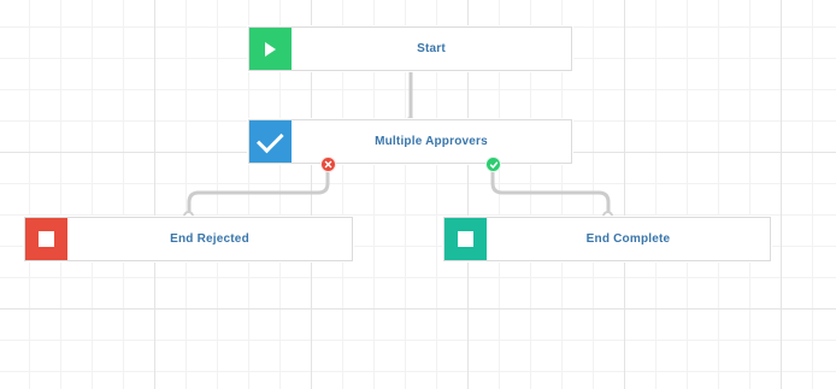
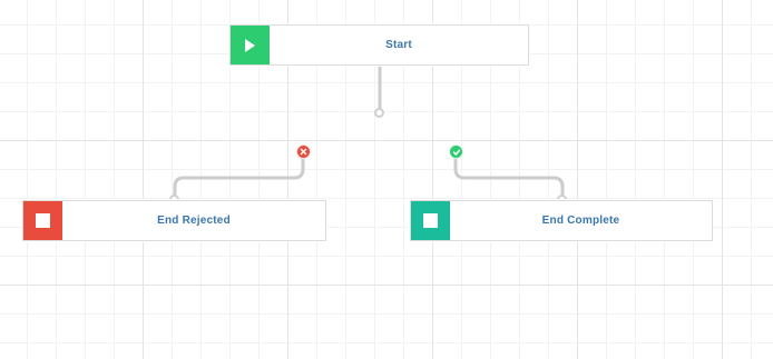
  Start
- Multiple Approvers
  End Rejected
  End Complete
